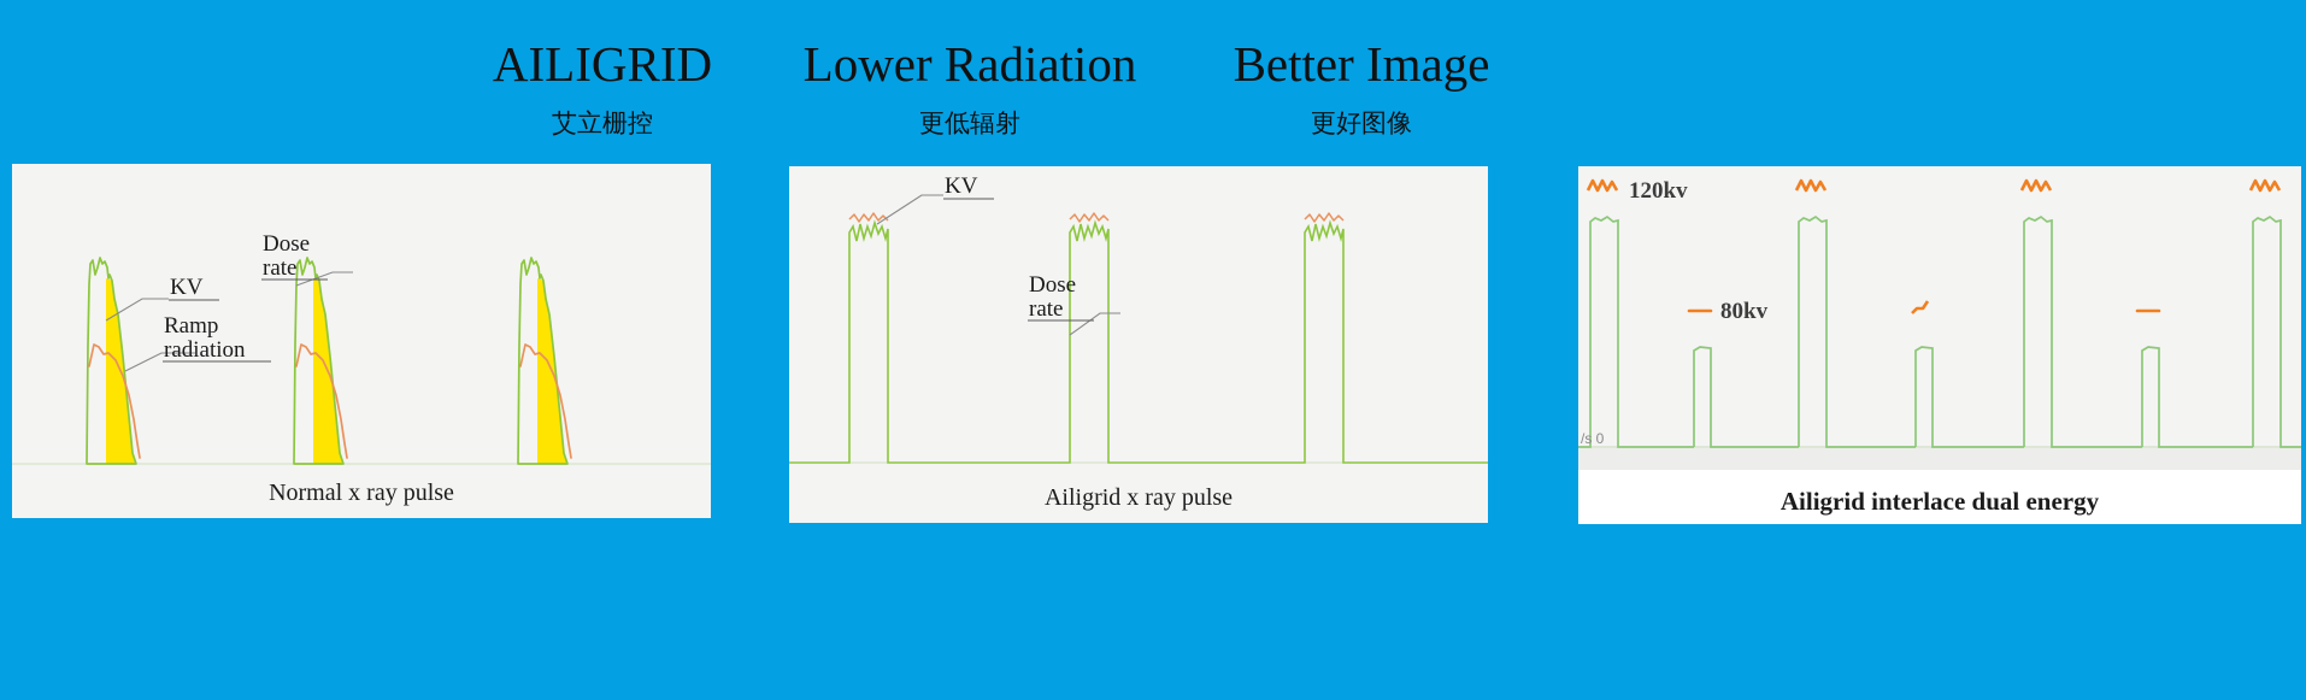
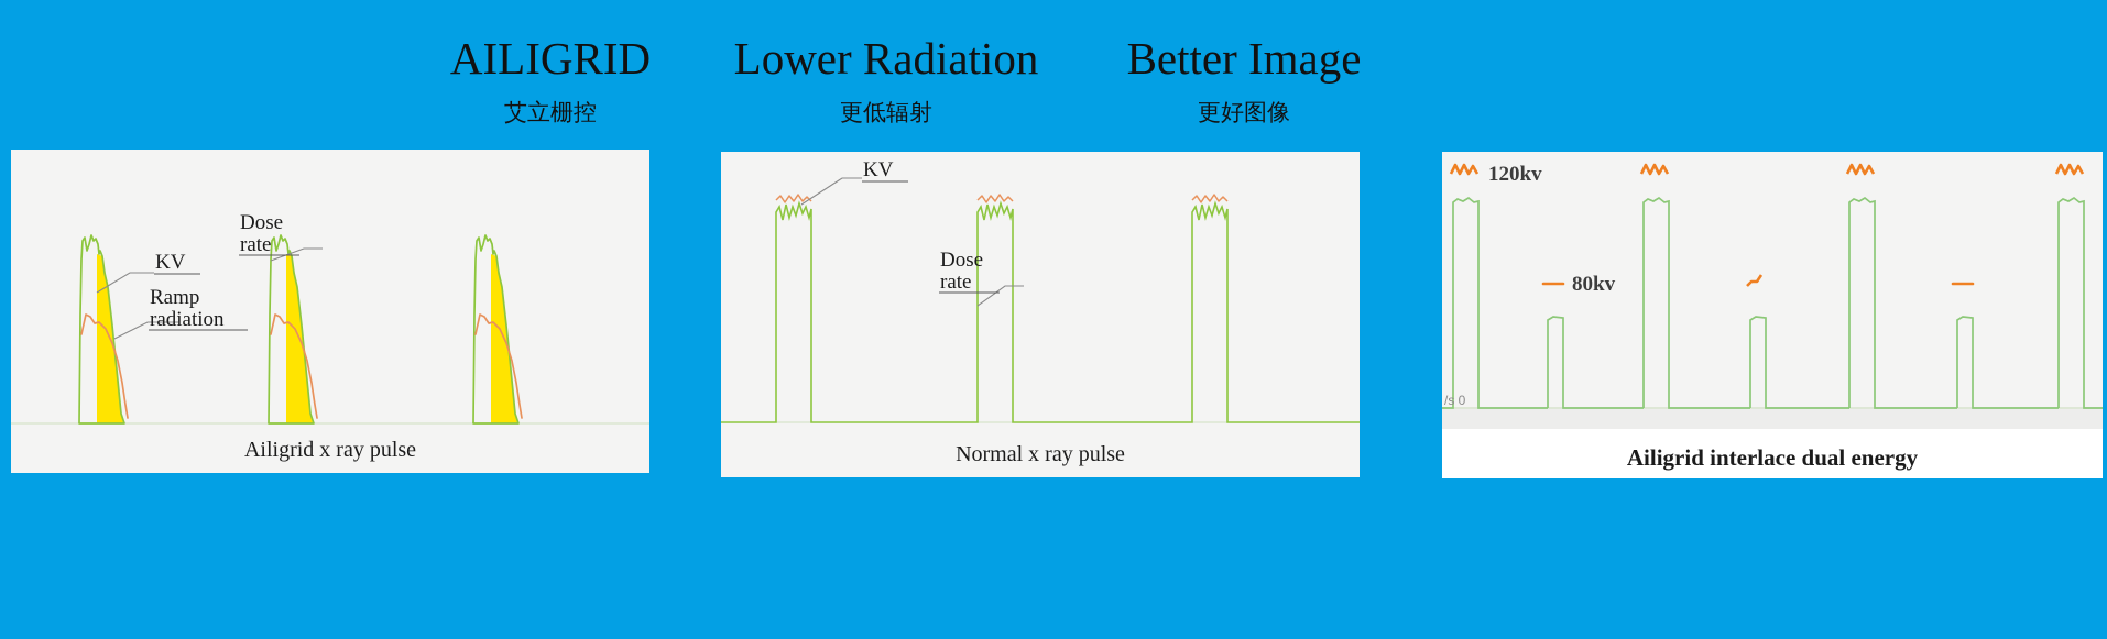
  AILIGRID
  艾立栅控
  Lower Radiation
  更低辐射
  Better Image
  更好图像
  KV
  Dose
  rate
  Ramp
  radiation
- Normal x ray pulse
+ Ailigrid x ray pulse
  KV
  Dose
  rate
- Ailigrid x ray pulse
+ Normal x ray pulse
  120kv
  80kv
  /s 0
  Ailigrid interlace dual energy
